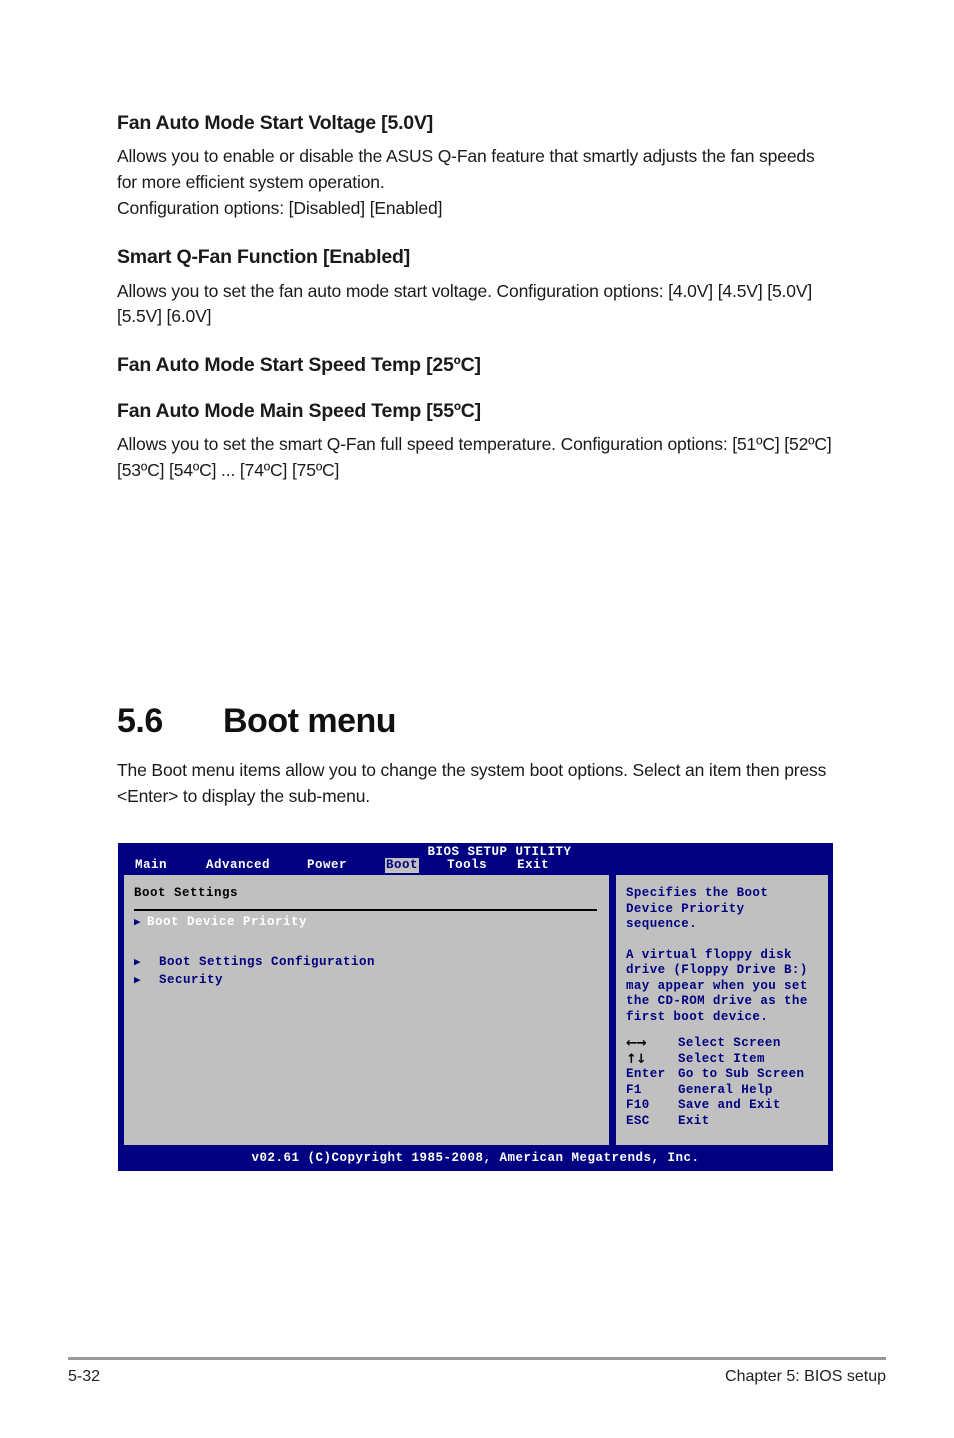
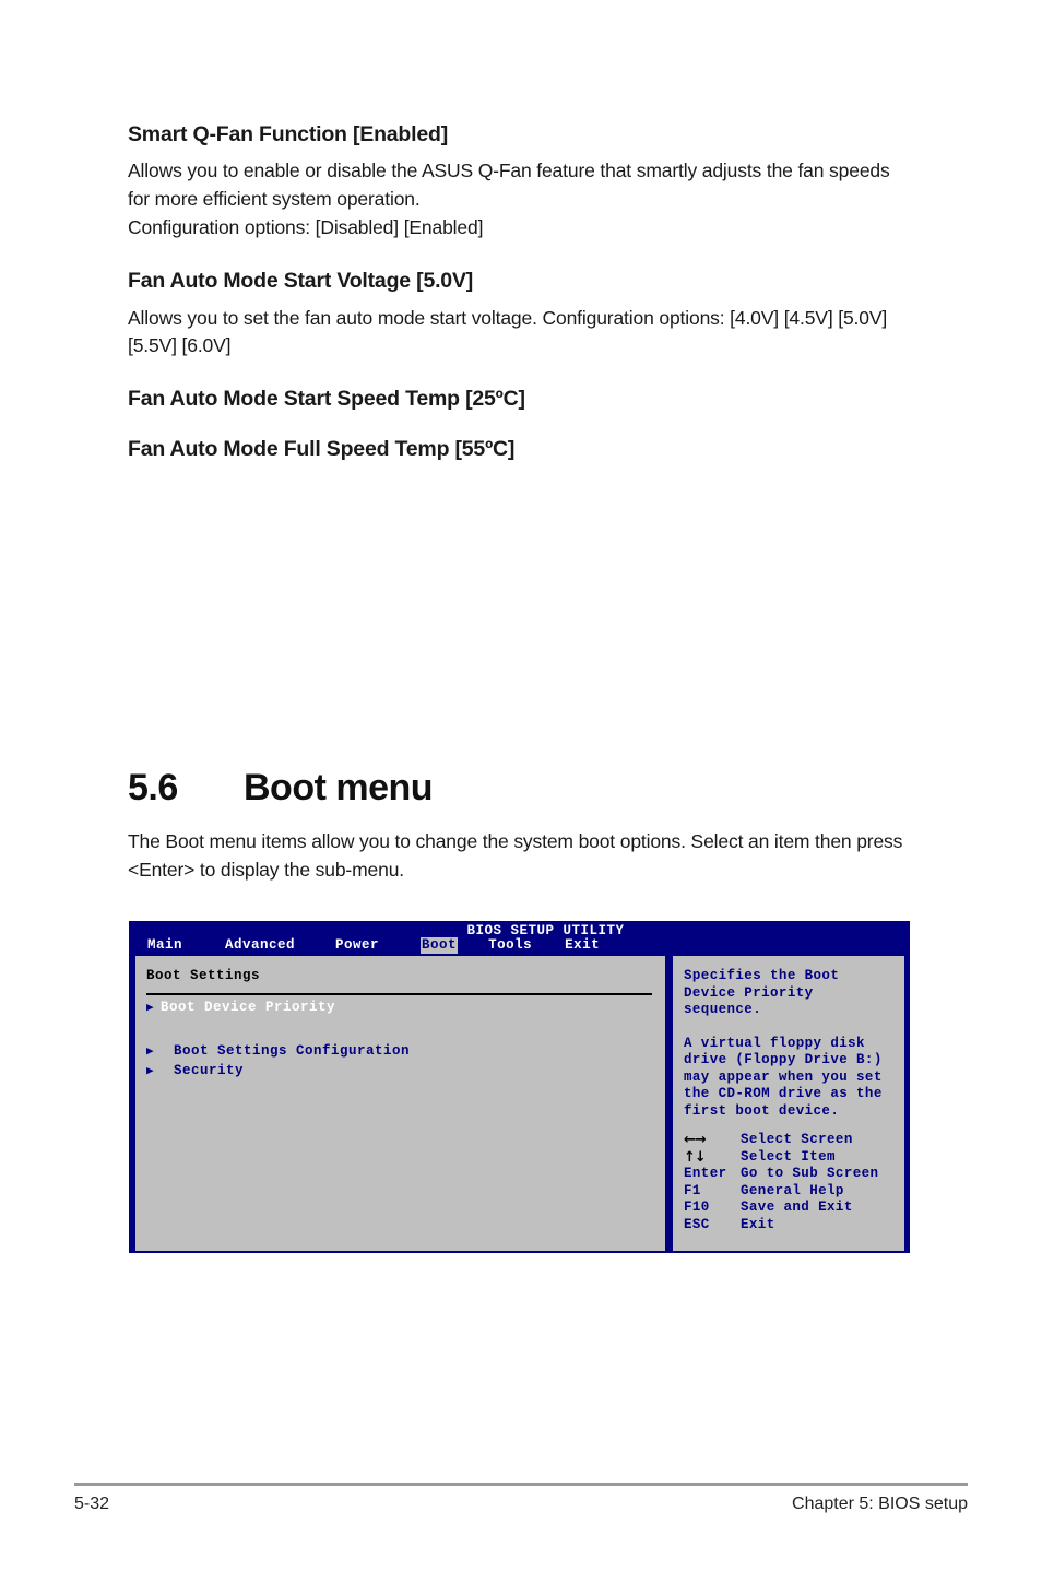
- Fan Auto Mode Start Voltage [5.0V]
+ Smart Q-Fan Function [Enabled]
  Allows you to enable or disable the ASUS Q-Fan feature that smartly adjusts the fan speeds for more efficient system operation.
  Configuration options: [Disabled] [Enabled]
- Smart Q-Fan Function [Enabled]
+ Fan Auto Mode Start Voltage [5.0V]
  Allows you to set the fan auto mode start voltage. Configuration options: [4.0V] [4.5V] [5.0V] [5.5V] [6.0V]
  Fan Auto Mode Start Speed Temp [25ºC]
- Fan Auto Mode Main Speed Temp [55ºC]
+ Fan Auto Mode Full Speed Temp [55ºC]
- Allows you to set the smart Q-Fan full speed temperature. Configuration options: [51ºC] [52ºC] [53ºC] [54ºC] ... [74ºC] [75ºC]
  5.6
  Boot menu
  The Boot menu items allow you to change the system boot options. Select an item then press <Enter> to display the sub-menu.
  BIOS SETUP UTILITY
  Main
  Advanced
  Power
  Boot
  Tools
  Exit
  Boot Settings
  ▶
  Boot Device Priority
  ▶
  Boot Settings Configuration
  ▶
  Security
  Specifies the Boot
  Device Priority
  sequence.
  A virtual floppy disk
  drive (Floppy Drive B:)
  may appear when you set
  the CD-ROM drive as the
  first boot device.
  ←→
  Select Screen
  ↑↓
  Select Item
  Enter
  Go to Sub Screen
  F1
  General Help
  F10
  Save and Exit
  ESC
  Exit
- v02.61 (C)Copyright 1985-2008, American Megatrends, Inc.
  5-32
  Chapter 5: BIOS setup
